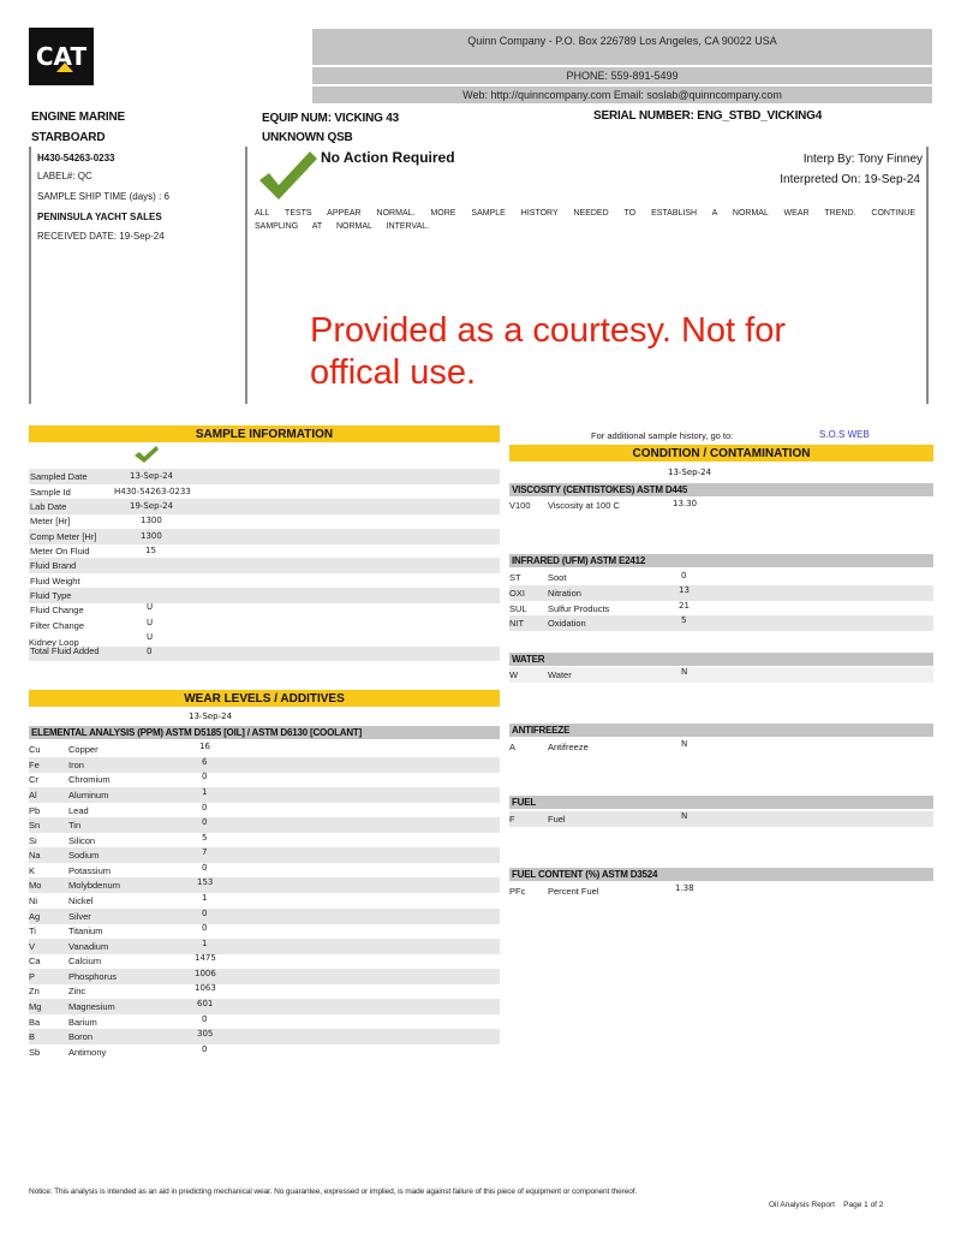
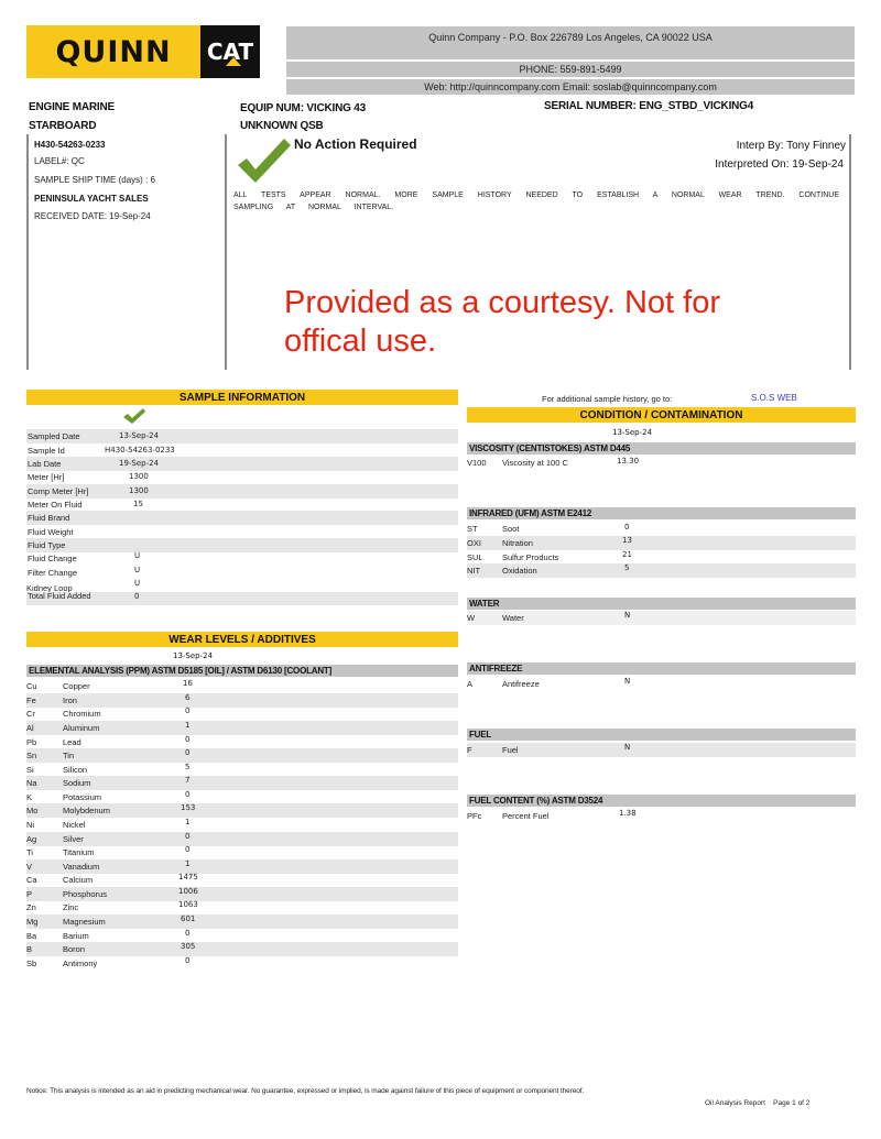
+ QUINN
  CAT
  Quinn Company - P.O. Box 226789 Los Angeles, CA 90022 USA
  PHONE: 559-891-5499
  Web: http://quinncompany.com Email: soslab@quinncompany.com
  ENGINE MARINE
  STARBOARD
  EQUIP NUM: VICKING 43
  UNKNOWN QSB
  SERIAL NUMBER: ENG_STBD_VICKING4
  H430-54263-0233
  LABEL#: QC
  SAMPLE SHIP TIME (days) : 6
  PENINSULA YACHT SALES
  RECEIVED DATE: 19-Sep-24
  No Action Required
  Interp By: Tony Finney
  Interpreted On: 19-Sep-24
  Provided as a courtesy. Not for offical use.
  SAMPLE INFORMATION
  Sampled Date
  13-Sep-24
  Sample Id
  H430-54263-0233
  Lab Date
  19-Sep-24
  Meter [Hr]
  1300
  Comp Meter [Hr]
  1300
  Meter On Fluid
  15
  Fluid Brand
  Fluid Weight
  Fluid Type
  Fluid Change
  U
  Filter Change
  U
  Kidney Loop
  U
  Total Fluid Added
  0
  For additional sample history, go to:
  S.O.S WEB
  CONDITION / CONTAMINATION
  13-Sep-24
  VISCOSITY (CENTISTOKES) ASTM D445
  V100
  Viscosity at 100 C
  13.30
  INFRARED (UFM) ASTM E2412
  ST
  Soot
  0
  OXI
  Nitration
  13
  SUL
  Sulfur Products
  21
  NIT
  Oxidation
  5
  WATER
  W
  Water
  N
  ANTIFREEZE
  A
  Antifreeze
  N
  FUEL
  F
  Fuel
  N
  FUEL CONTENT (%) ASTM D3524
  PFc
  Percent Fuel
  1.38
  WEAR LEVELS / ADDITIVES
  13-Sep-24
  ELEMENTAL ANALYSIS (PPM) ASTM D5185 [OIL] / ASTM D6130 [COOLANT]
  Cu
  Copper
  16
  Fe
  Iron
  6
  Cr
  Chromium
  0
  Al
  Aluminum
  1
  Pb
  Lead
  0
  Sn
  Tin
  0
  Si
  Silicon
  5
  Na
  Sodium
  7
  K
  Potassium
  0
  Mo
  Molybdenum
  153
  Ni
  Nickel
  1
  Ag
  Silver
  0
  Ti
  Titanium
  0
  V
  Vanadium
  1
  Ca
  Calcium
  1475
  P
  Phosphorus
  1006
  Zn
  Zinc
  1063
  Mg
  Magnesium
  601
  Ba
  Barium
  0
  B
  Boron
  305
  Sb
  Antimony
  0
